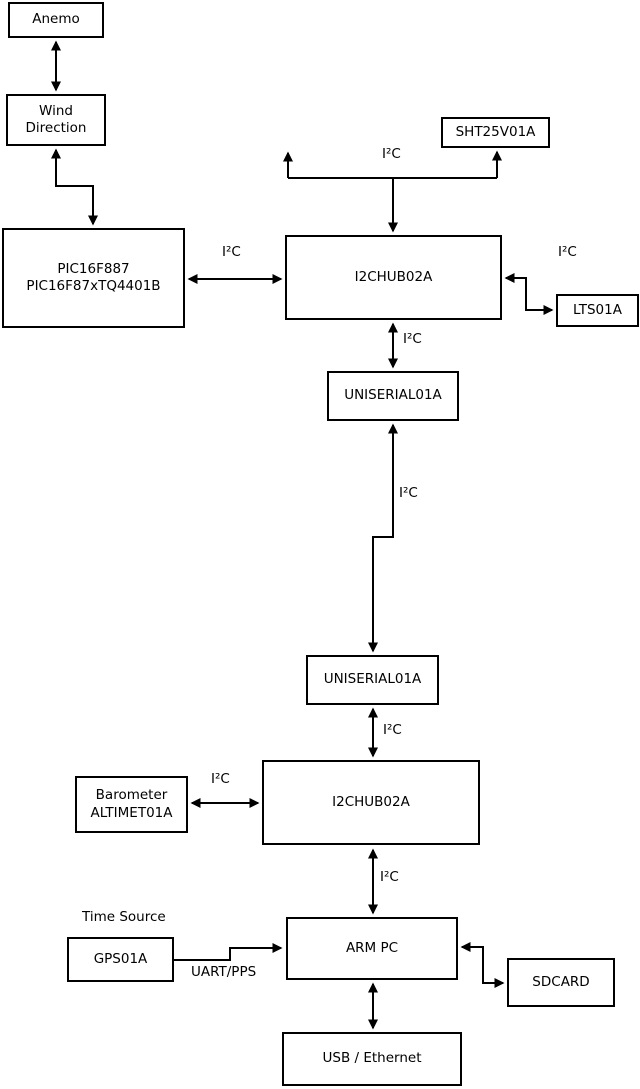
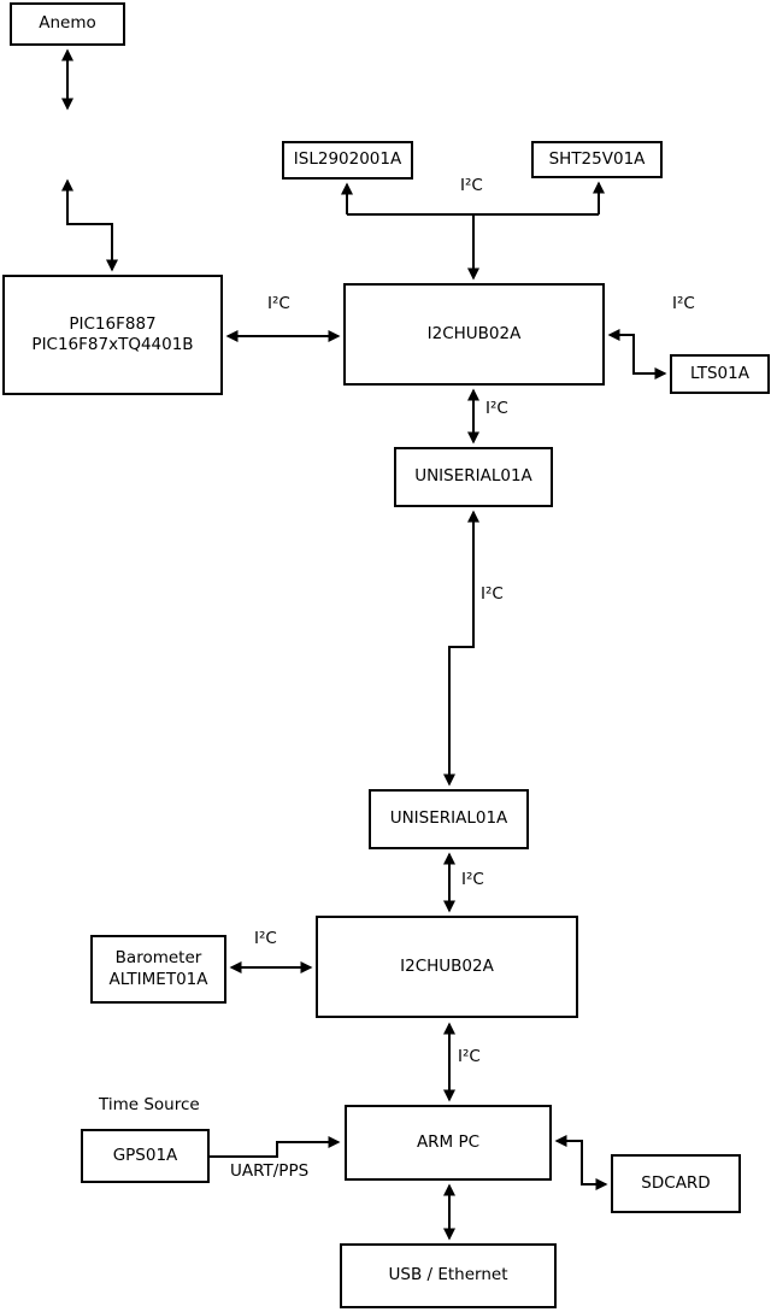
  Anemo
- Wind
- Direction
  PIC16F887
  PIC16F87xTQ4401B
+ ISL2902001A
  SHT25V01A
  I2CHUB02A
  LTS01A
  UNISERIAL01A
  UNISERIAL01A
  I2CHUB02A
  Barometer
  ALTIMET01A
  GPS01A
  ARM PC
  SDCARD
  USB / Ethernet
  I²C
  I²C
  I²C
  I²C
  I²C
  I²C
  I²C
  I²C
  Time Source
  UART/PPS
